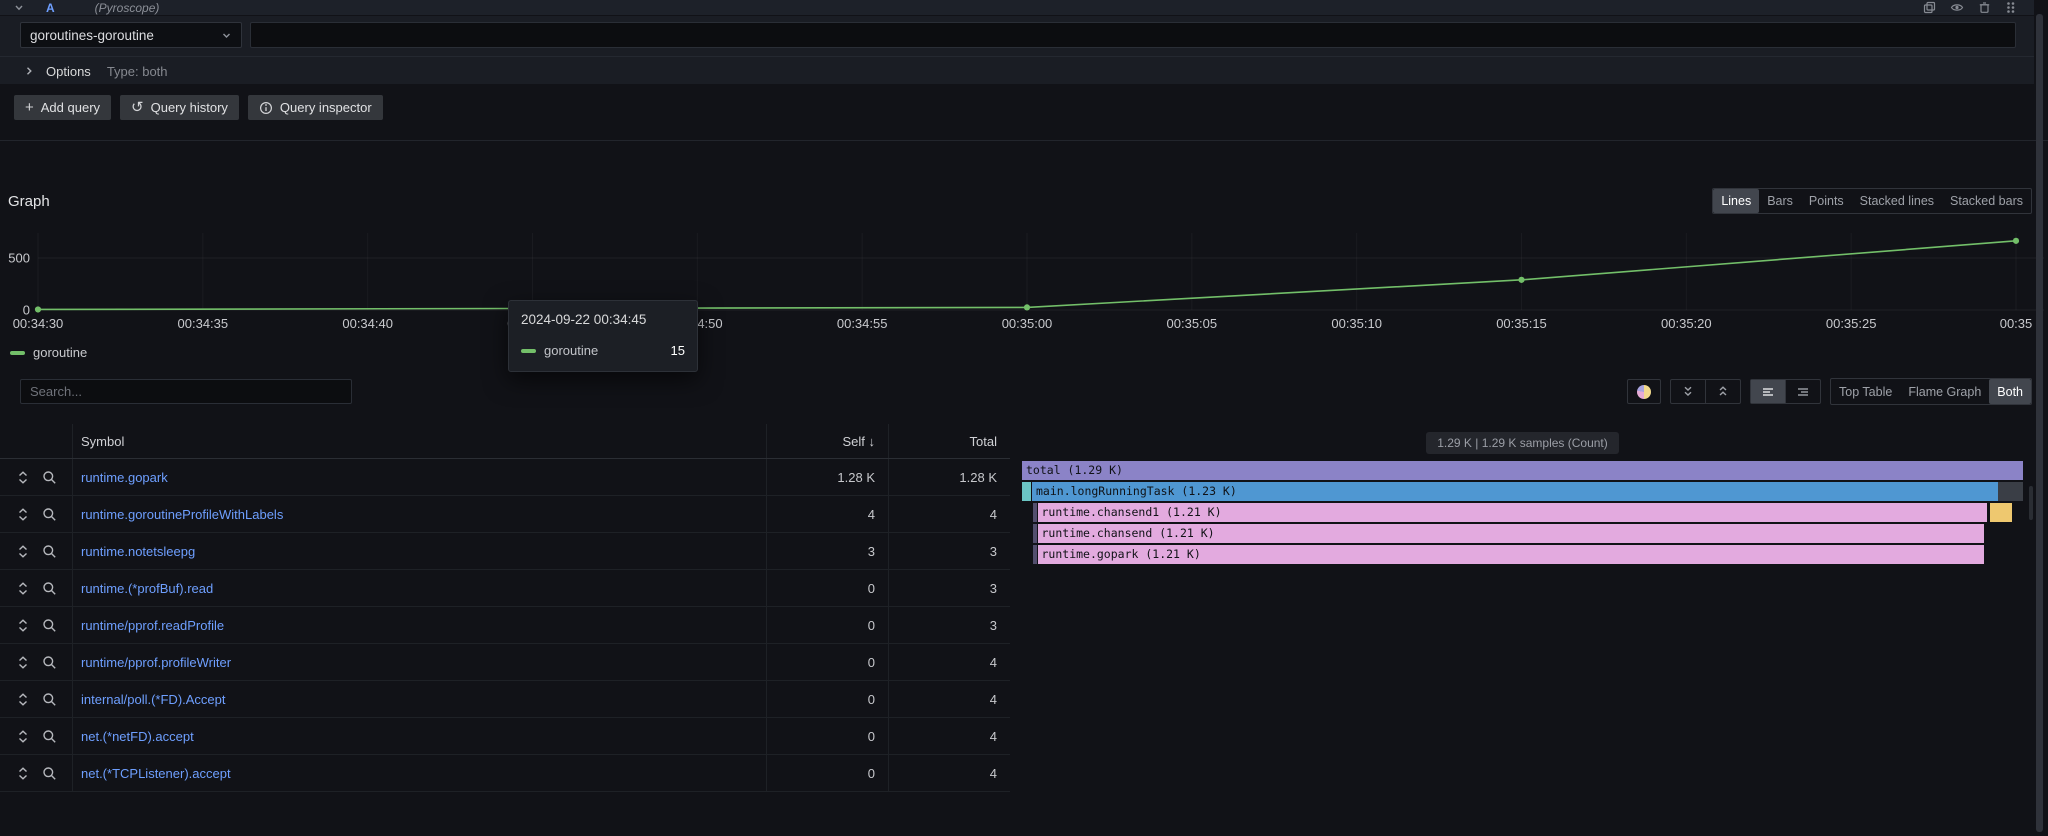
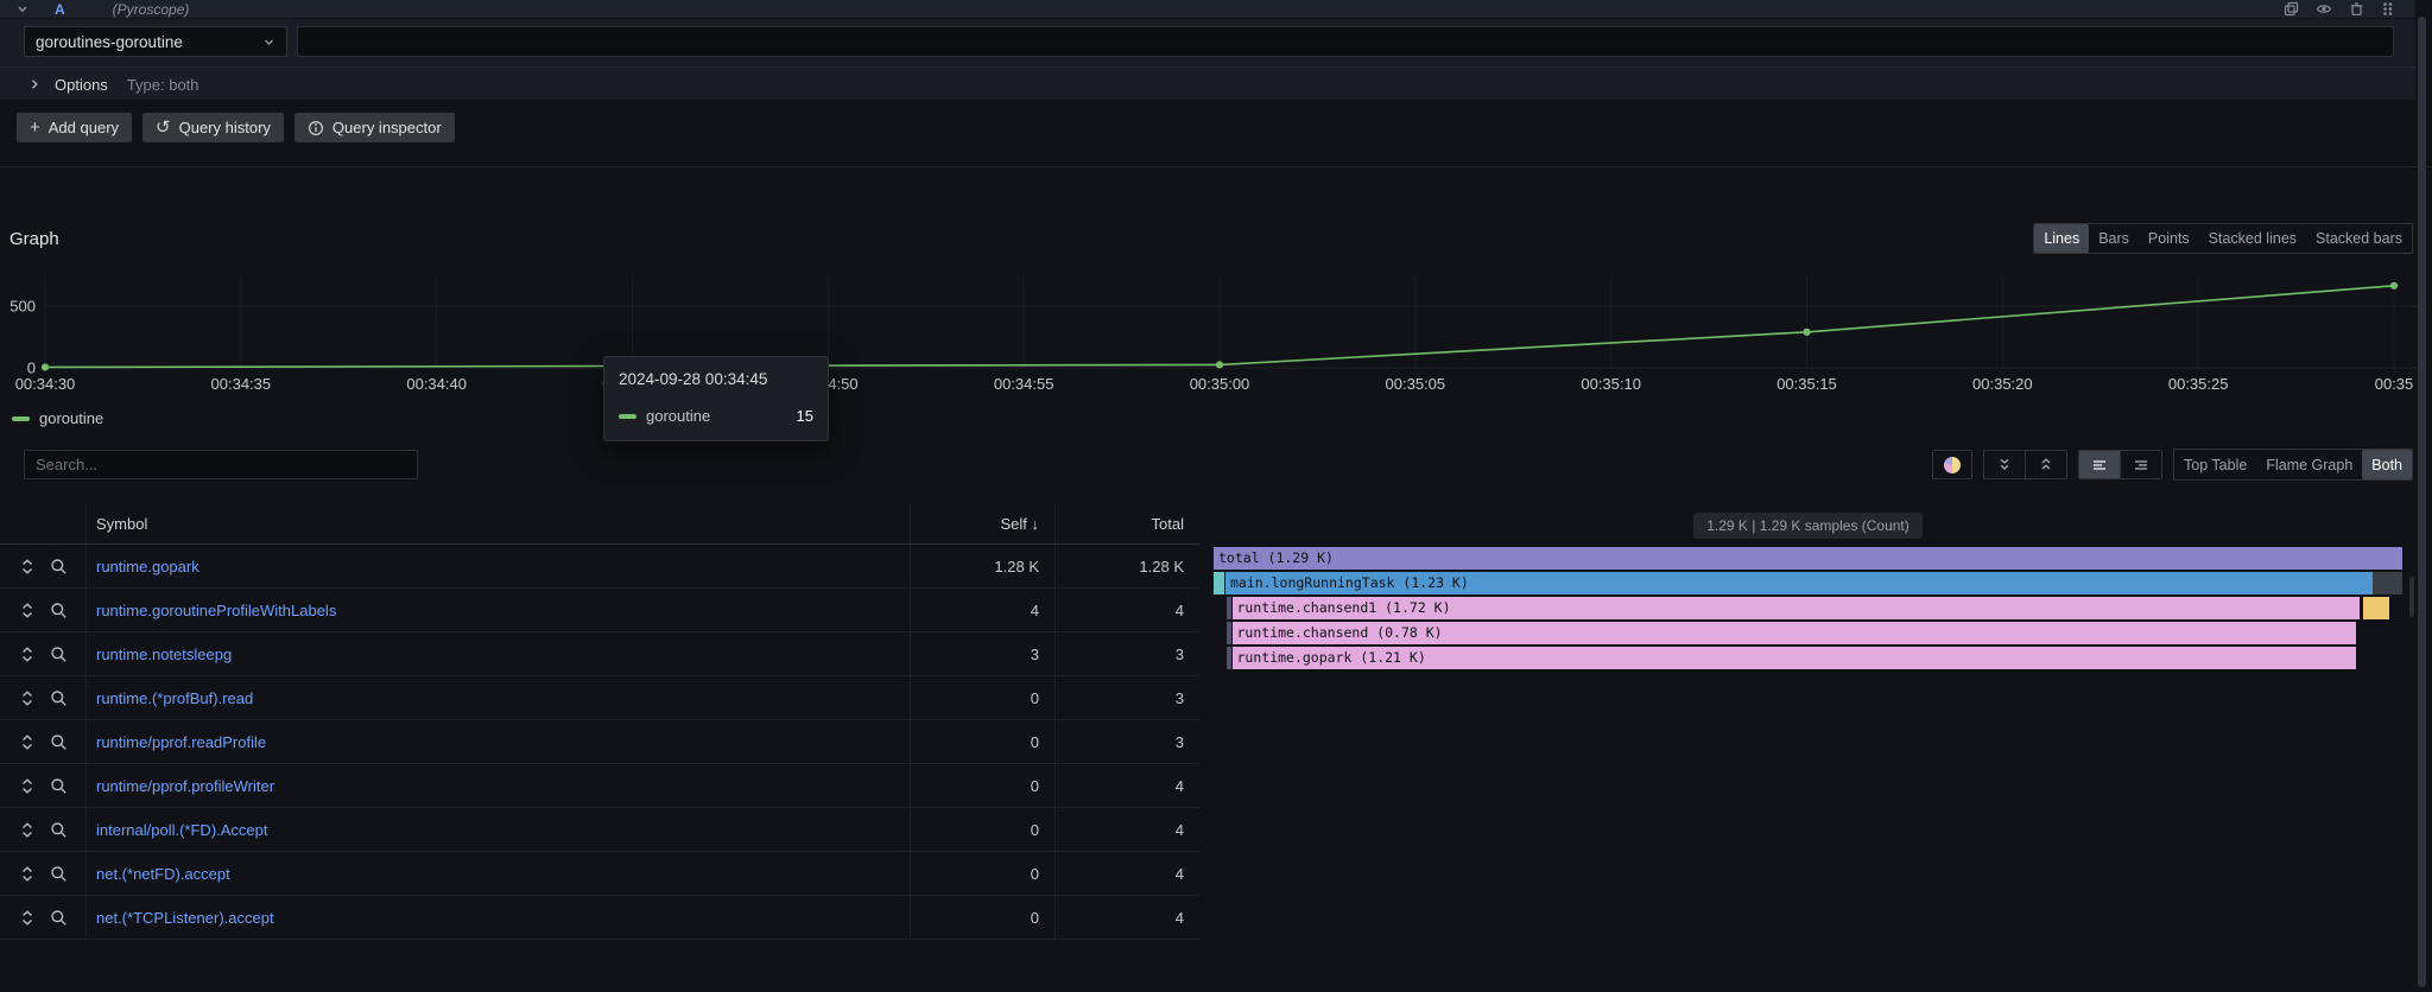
  A
  (Pyroscope)
  goroutines-goroutine
  Options
  Type: both
  +
  Add query
  ↺
  Query history
  Query inspector
  Graph
  Lines
  Bars
  Points
  Stacked lines
  Stacked bars
  0
  500
  00:34:30
  00:34:35
  00:34:40
  00:34:55
  00:35:00
  00:35:05
  00:35:10
  00:35:15
  00:35:20
  00:35:25
  00:35
  goroutine
- 2024-09-22 00:34:45
+ 2024-09-28 00:34:45
  goroutine
  15
  Search...
  Symbol
  Self
  ↓
  Total
  runtime.gopark
  1.28 K
  1.28 K
  runtime.goroutineProfileWithLabels
  4
  4
  runtime.notetsleepg
  3
  3
  runtime.(*profBuf).read
  0
  3
  runtime/pprof.readProfile
  0
  3
  runtime/pprof.profileWriter
  0
  4
  internal/poll.(*FD).Accept
  0
  4
  net.(*netFD).accept
  0
  4
  net.(*TCPListener).accept
  0
  4
  Top Table
  Flame Graph
  Both
  1.29 K | 1.29 K samples (Count)
  total (1.29 K)
  main.longRunningTask (1.23 K)
- runtime.chansend1 (1.21 K)
+ runtime.chansend1 (1.72 K)
- runtime.chansend (1.21 K)
+ runtime.chansend (0.78 K)
  runtime.gopark (1.21 K)
